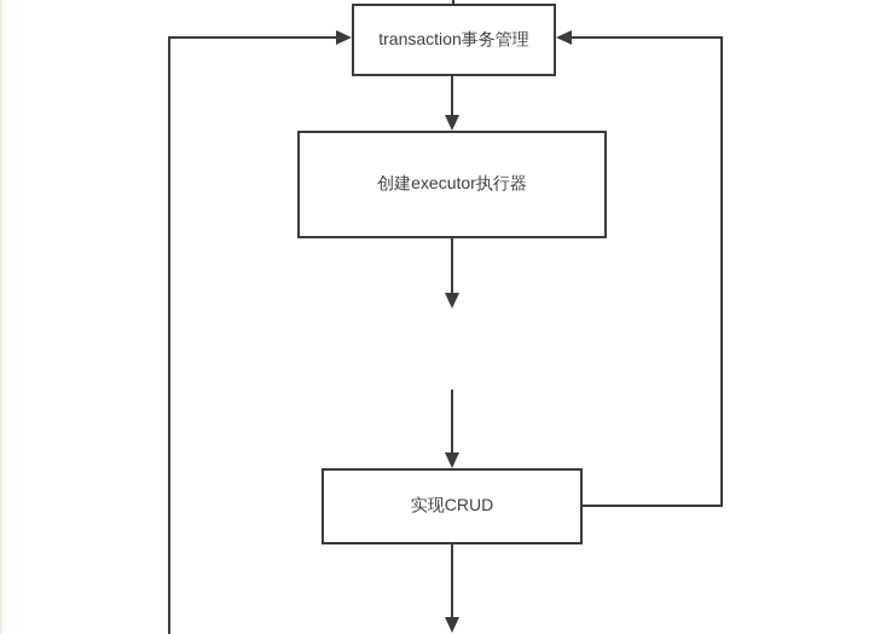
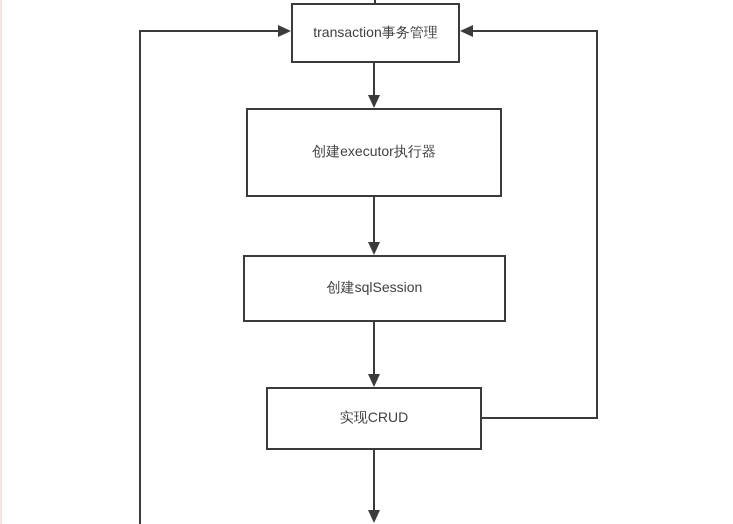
  transaction事务管理
  创建executor执行器
+ 创建sqlSession
  实现CRUD
